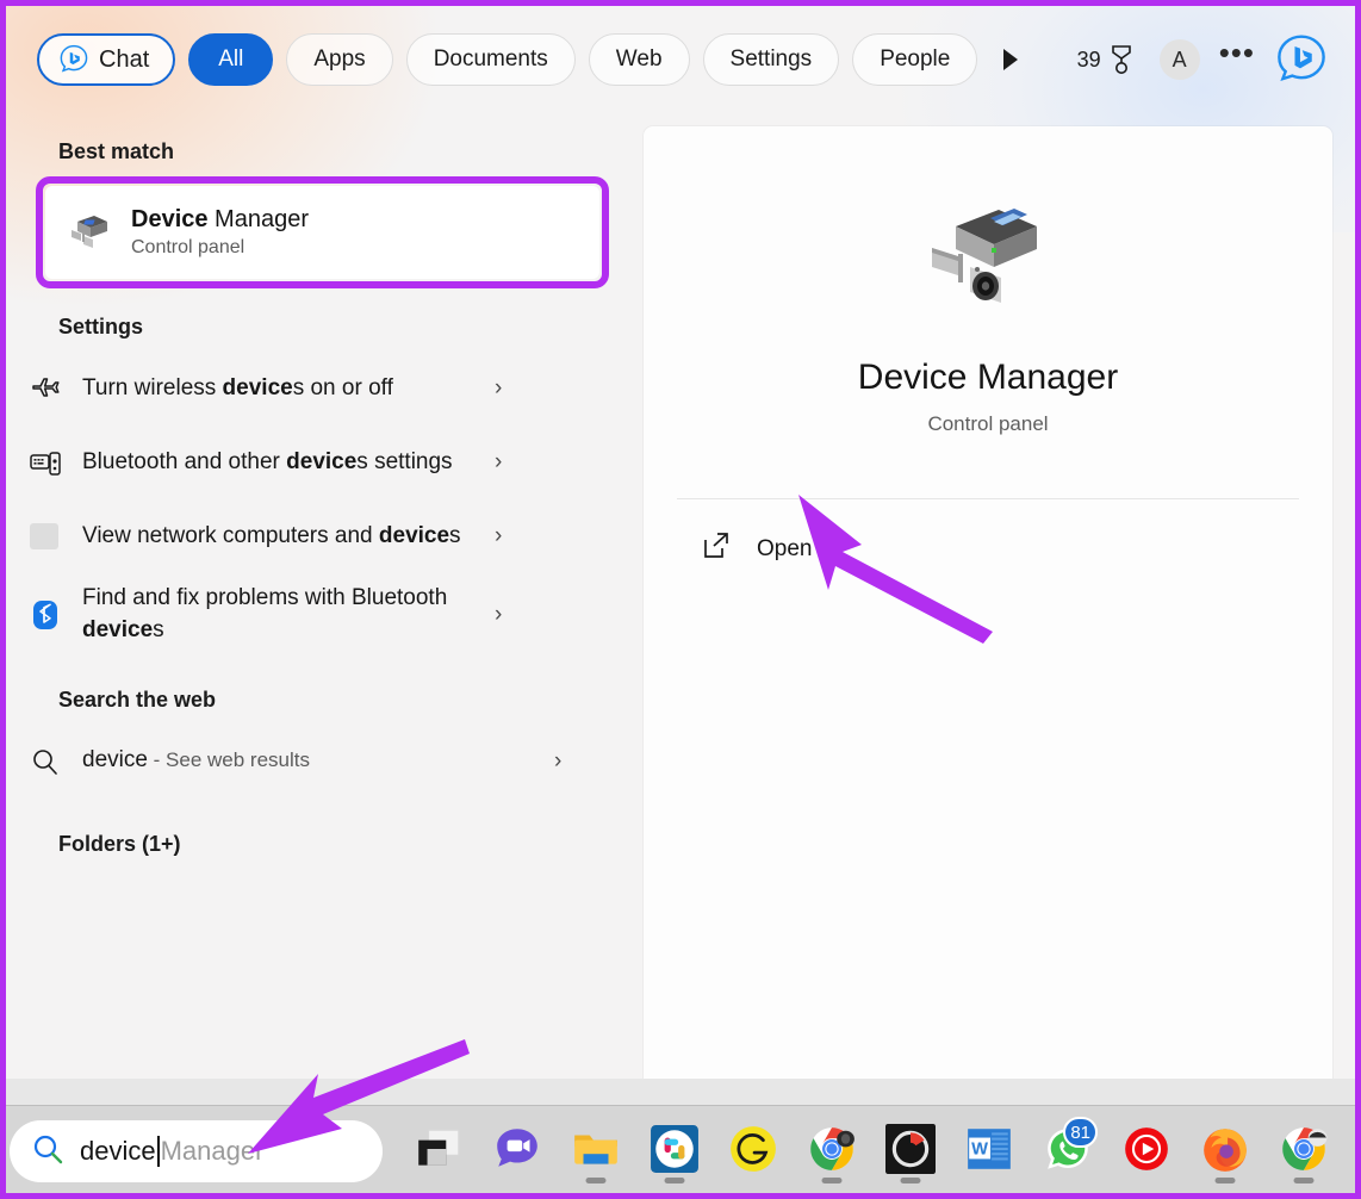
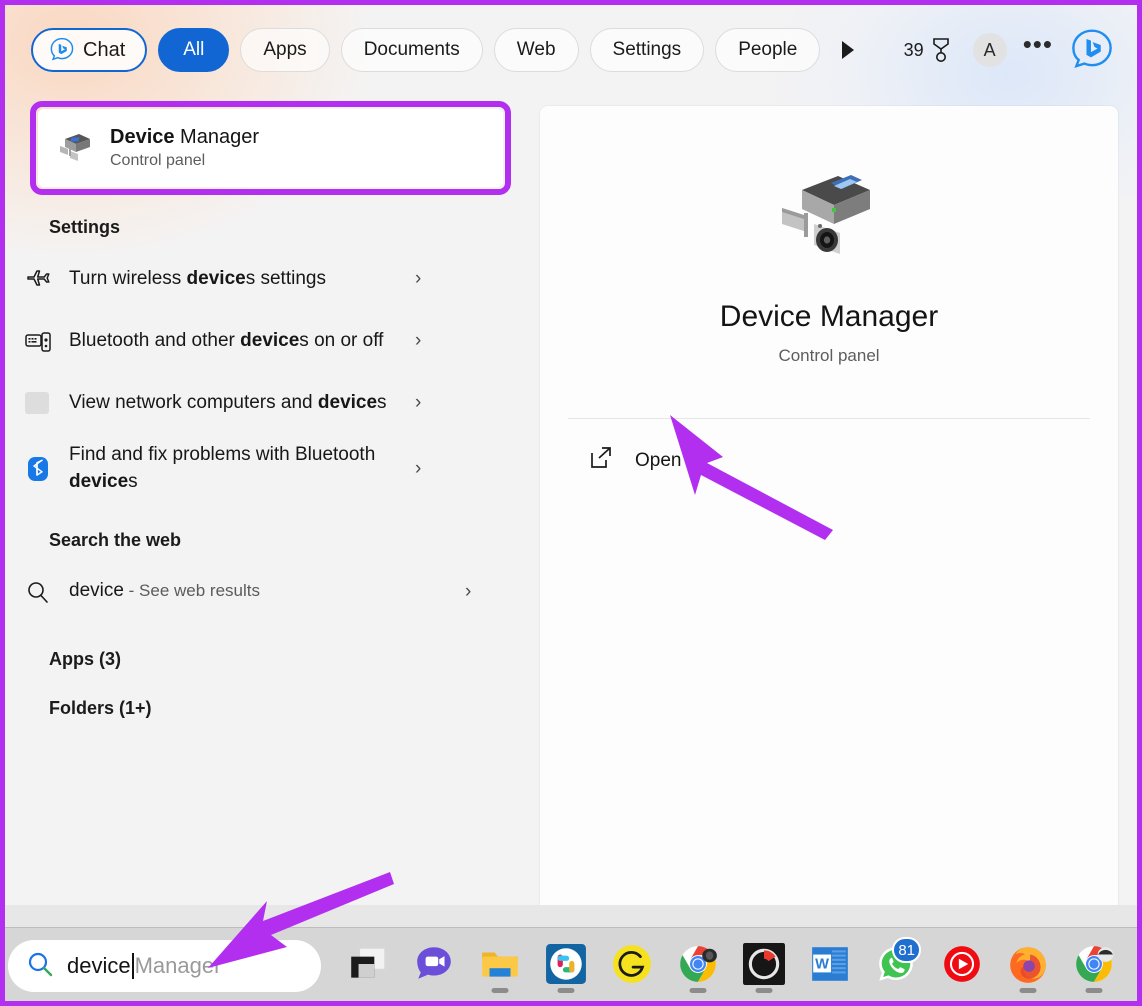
  Chat
  All
  Apps
  Documents
  Web
  Settings
  People
  39
  A
  •••
- Best match
  Device Manager
  Control panel
  Settings
- Turn wireless devices on or off
+ Turn wireless devices settings
  ›
- Bluetooth and other devices settings
+ Bluetooth and other devices on or off
  ›
  View network computers and devices
  ›
  Find and fix problems with Bluetooth devices
  ›
  Search the web
  device - See web results
  ›
+ Apps (3)
  Folders (1+)
  Device Manager
  Control panel
  Open
  device
  Manager
  W
  81
